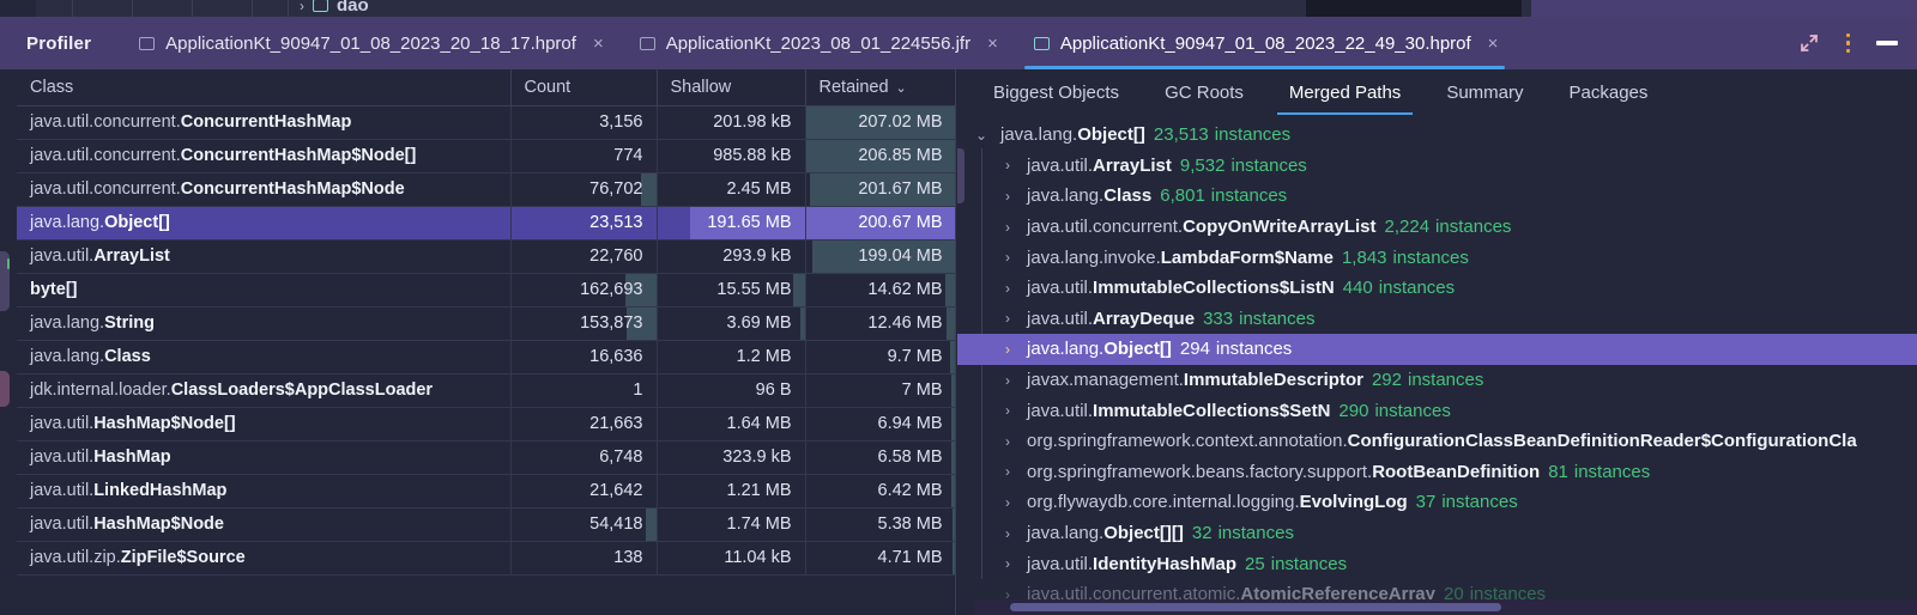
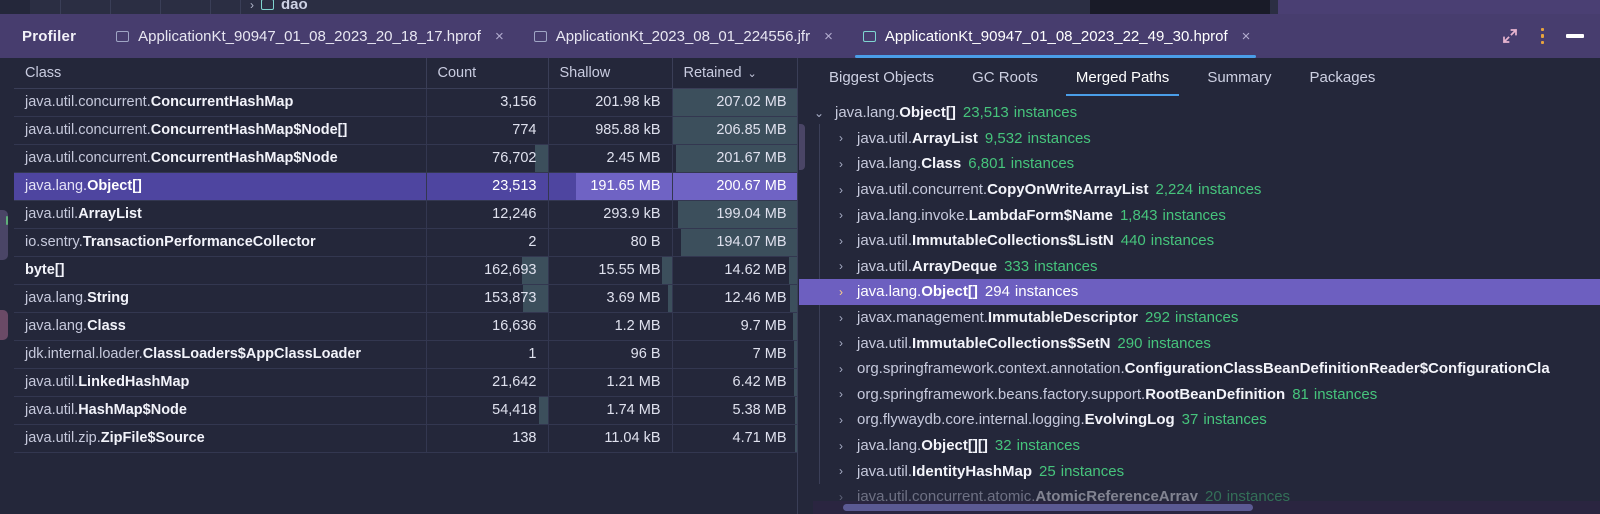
  ›
  dao
  Profiler
  ApplicationKt_90947_01_08_2023_20_18_17.hprof
  ×
  ApplicationKt_2023_08_01_224556.jfr
  ×
  ApplicationKt_90947_01_08_2023_22_49_30.hprof
  ×
  Class	Count	Shallow	Retained ⌄
  java.util.concurrent.ConcurrentHashMap	3,156	201.98 kB	207.02 MB
  java.util.concurrent.ConcurrentHashMap$Node[]	774	985.88 kB	206.85 MB
  java.util.concurrent.ConcurrentHashMap$Node	76,702	2.45 MB	201.67 MB
  java.lang.Object[]	23,513	191.65 MB	200.67 MB
- java.util.ArrayList	22,760	293.9 kB	199.04 MB
+ java.util.ArrayList	12,246	293.9 kB	199.04 MB
+ io.sentry.TransactionPerformanceCollector	2	80 B	194.07 MB
  byte[]	162,693	15.55 MB	14.62 MB
  java.lang.String	153,873	3.69 MB	12.46 MB
  java.lang.Class	16,636	1.2 MB	9.7 MB
  jdk.internal.loader.ClassLoaders$AppClassLoader	1	96 B	7 MB
- java.util.HashMap$Node[]	21,663	1.64 MB	6.94 MB
- java.util.HashMap	6,748	323.9 kB	6.58 MB
  java.util.LinkedHashMap	21,642	1.21 MB	6.42 MB
  java.util.HashMap$Node	54,418	1.74 MB	5.38 MB
  java.util.zip.ZipFile$Source	138	11.04 kB	4.71 MB
  Biggest Objects
  GC Roots
  Merged Paths
  Summary
  Packages
  ⌄
  java.lang.Object[]
  23,513
  instances
  ›
  java.util.ArrayList
  9,532
  instances
  ›
  java.lang.Class
  6,801
  instances
  ›
  java.util.concurrent.CopyOnWriteArrayList
  2,224
  instances
  ›
  java.lang.invoke.LambdaForm$Name
  1,843
  instances
  ›
  java.util.ImmutableCollections$ListN
  440
  instances
  ›
  java.util.ArrayDeque
  333
  instances
  ›
  java.lang.Object[]
  294
  instances
  ›
  javax.management.ImmutableDescriptor
  292
  instances
  ›
  java.util.ImmutableCollections$SetN
  290
  instances
  ›
  org.springframework.context.annotation.ConfigurationClassBeanDefinitionReader$ConfigurationCla
  ›
  org.springframework.beans.factory.support.RootBeanDefinition
  81
  instances
  ›
  org.flywaydb.core.internal.logging.EvolvingLog
  37
  instances
  ›
  java.lang.Object[][]
  32
  instances
  ›
  java.util.IdentityHashMap
  25
  instances
  ›
  java.util.concurrent.atomic.AtomicReferenceArray
  20
  instances
